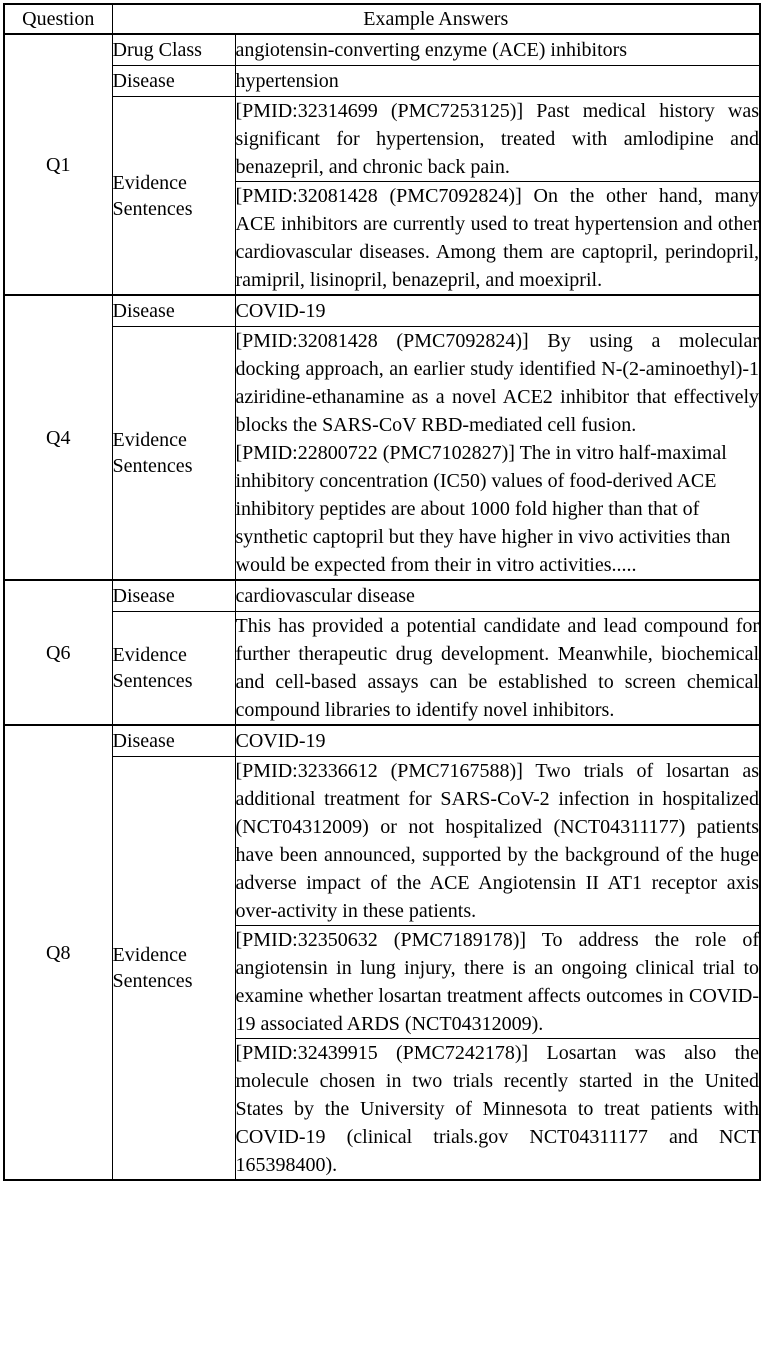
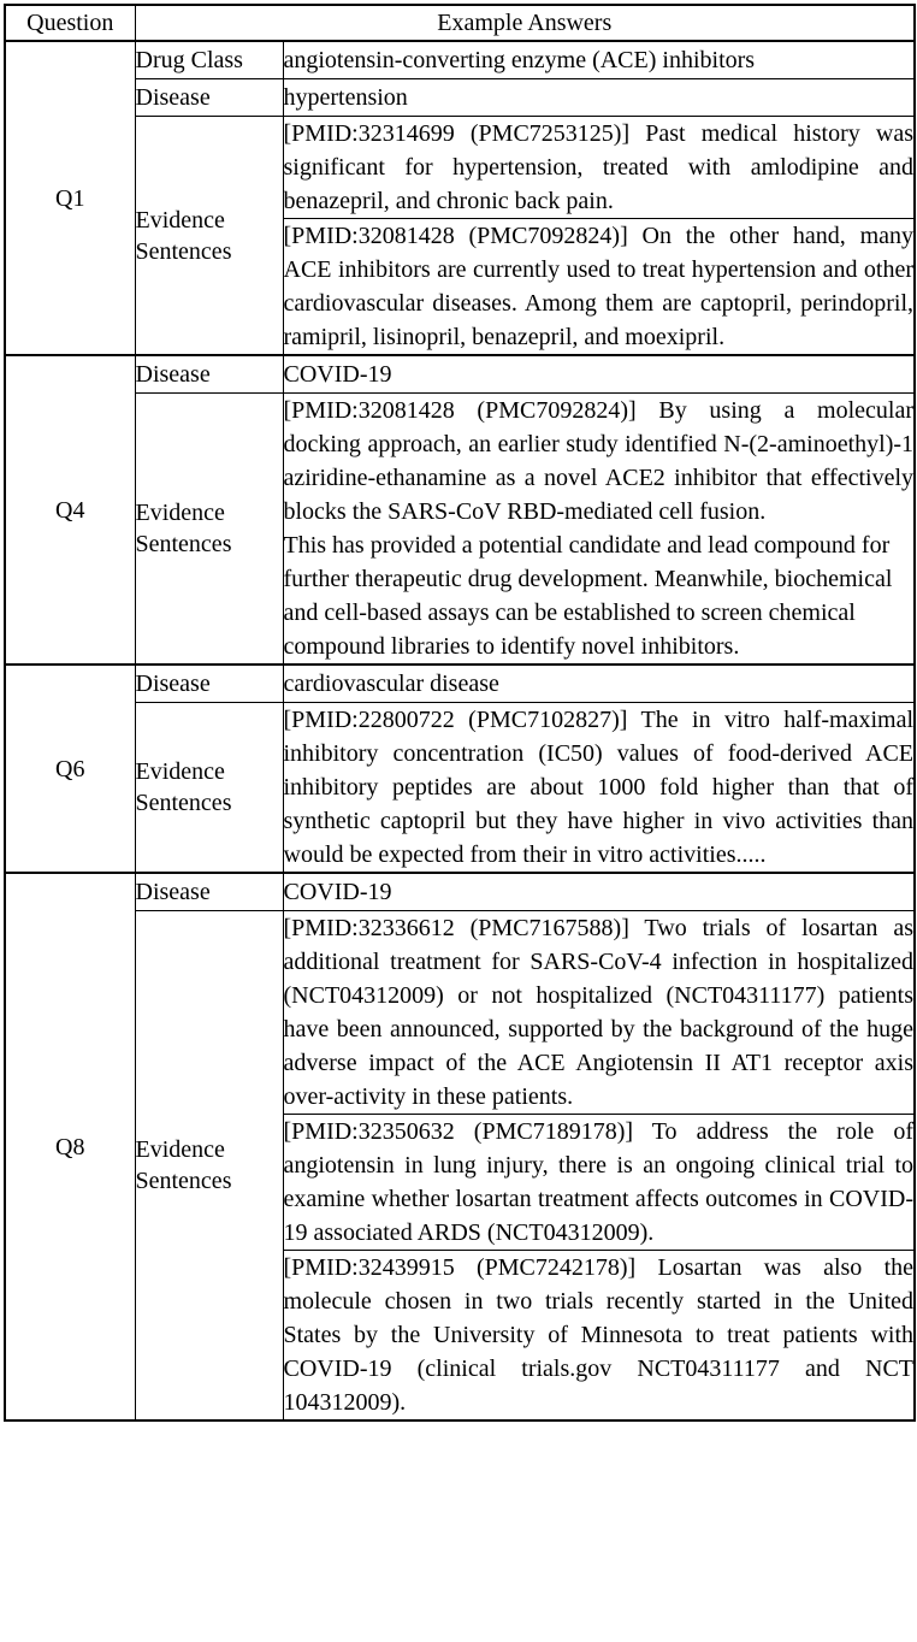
  Question	Example Answers
  Q1	Drug Class	angiotensin-converting enzyme (ACE) inhibitors
  Disease	hypertension
  Evidence Sentences	[PMID:32314699 (PMC7253125)] Past medical history was significant for hypertension, treated with amlodipine and benazepril, and chronic back pain.
  [PMID:32081428 (PMC7092824)] On the other hand, many ACE inhibitors are currently used to treat hypertension and other cardiovascular diseases. Among them are captopril, perindopril, ramipril, lisinopril, benazepril, and moexipril.
  Q4	Disease	COVID-19
- Evidence Sentences	[PMID:32081428 (PMC7092824)] By using a molecular docking approach, an earlier study identified N-(2-aminoethyl)-1 aziridine-ethanamine as a novel ACE2 inhibitor that effectively blocks the SARS-CoV RBD-mediated cell fusion. [PMID:22800722 (PMC7102827)] The in vitro half-maximal inhibitory concentration (IC50) values of food-derived ACE inhibitory peptides are about 1000 fold higher than that of synthetic captopril but they have higher in vivo activities than would be expected from their in vitro activities.....
+ Evidence Sentences	[PMID:32081428 (PMC7092824)] By using a molecular docking approach, an earlier study identified N-(2-aminoethyl)-1 aziridine-ethanamine as a novel ACE2 inhibitor that effectively blocks the SARS-CoV RBD-mediated cell fusion. This has provided a potential candidate and lead compound for further therapeutic drug development. Meanwhile, biochemical and cell-based assays can be established to screen chemical compound libraries to identify novel inhibitors.
  Q6	Disease	cardiovascular disease
- Evidence Sentences	This has provided a potential candidate and lead compound for further therapeutic drug development. Meanwhile, biochemical and cell-based assays can be established to screen chemical compound libraries to identify novel inhibitors.
+ Evidence Sentences	[PMID:22800722 (PMC7102827)] The in vitro half-maximal inhibitory concentration (IC50) values of food-derived ACE inhibitory peptides are about 1000 fold higher than that of synthetic captopril but they have higher in vivo activities than would be expected from their in vitro activities.....
  Q8	Disease	COVID-19
- Evidence Sentences	[PMID:32336612 (PMC7167588)] Two trials of losartan as additional treatment for SARS-CoV-2 infection in hospitalized (NCT04312009) or not hospitalized (NCT04311177) patients have been announced, supported by the background of the huge adverse impact of the ACE Angiotensin II AT1 receptor axis over-activity in these patients.
+ Evidence Sentences	[PMID:32336612 (PMC7167588)] Two trials of losartan as additional treatment for SARS-CoV-4 infection in hospitalized (NCT04312009) or not hospitalized (NCT04311177) patients have been announced, supported by the background of the huge adverse impact of the ACE Angiotensin II AT1 receptor axis over-activity in these patients.
  [PMID:32350632 (PMC7189178)] To address the role of angiotensin in lung injury, there is an ongoing clinical trial to examine whether losartan treatment affects outcomes in COVID-19 associated ARDS (NCT04312009).
- [PMID:32439915 (PMC7242178)] Losartan was also the molecule chosen in two trials recently started in the United States by the University of Minnesota to treat patients with COVID-19 (clinical trials.gov NCT04311177 and NCT 165398400).
+ [PMID:32439915 (PMC7242178)] Losartan was also the molecule chosen in two trials recently started in the United States by the University of Minnesota to treat patients with COVID-19 (clinical trials.gov NCT04311177 and NCT 104312009).
